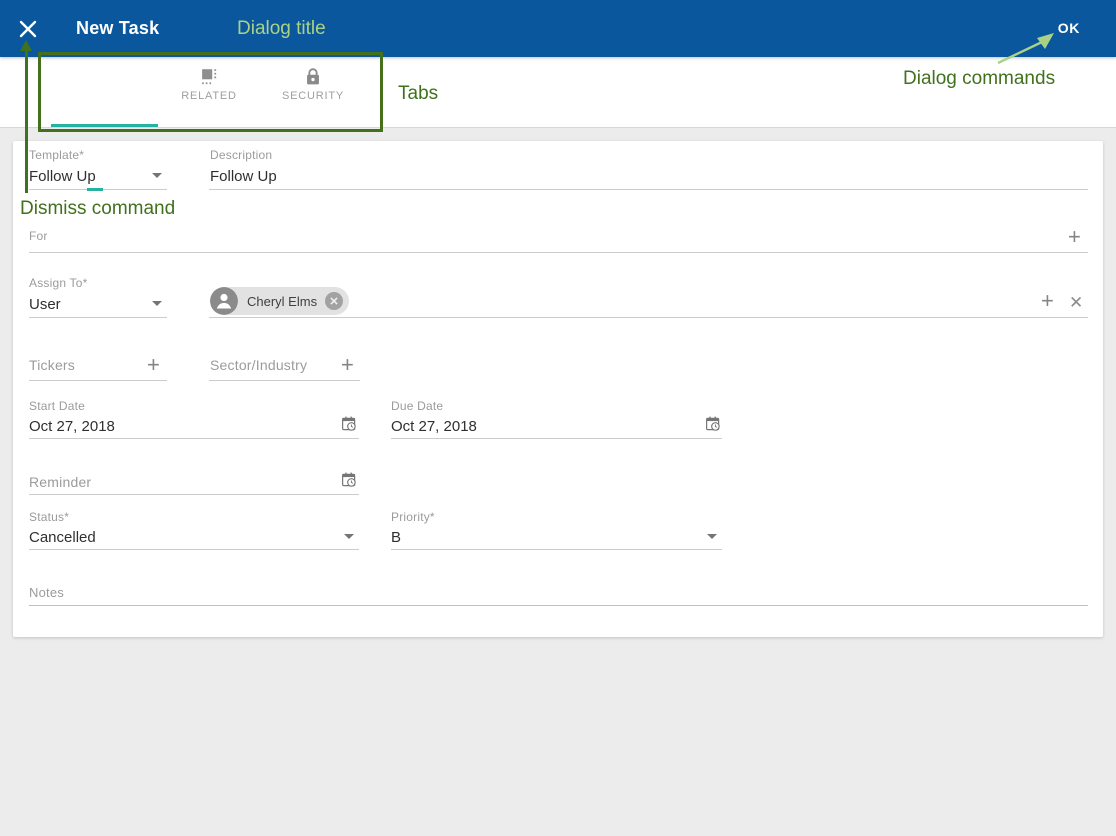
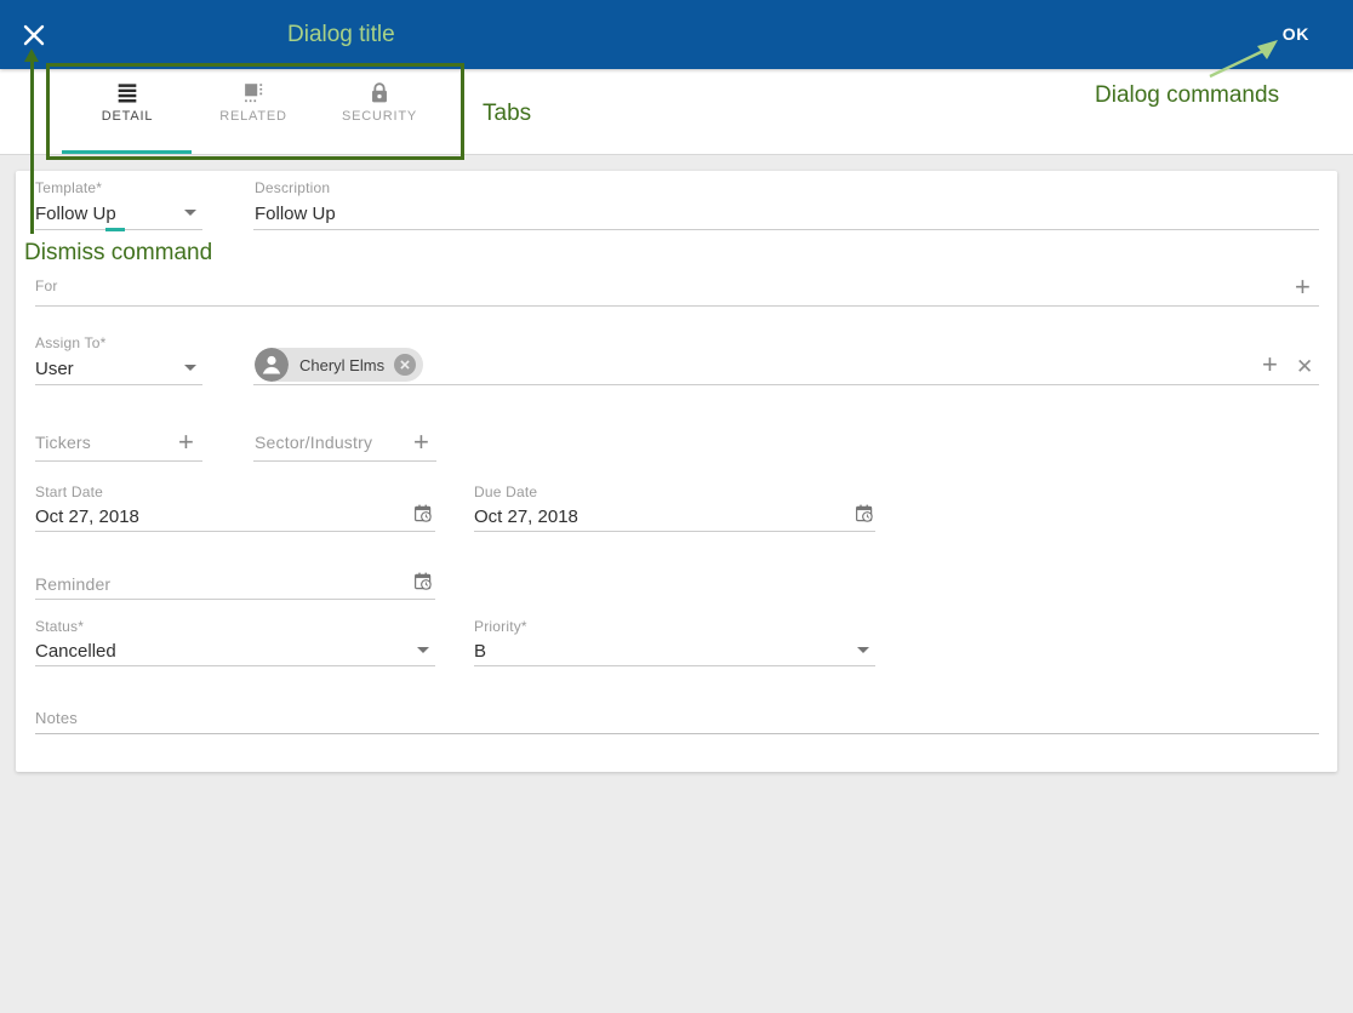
- New Task
  OK
+ DETAIL
  RELATED
  SECURITY
  Template*
  Follow Up
  Description
  Follow Up
  For
  +
  Assign To*
  User
  Cheryl Elms
  +
  ✕
  Tickers
  +
  Sector/Industry
  +
  Start Date
  Oct 27, 2018
  Due Date
  Oct 27, 2018
  Reminder
  Status*
  Cancelled
  Priority*
  B
  Notes
  Dialog title
  Tabs
  Dialog commands
  Dismiss command
